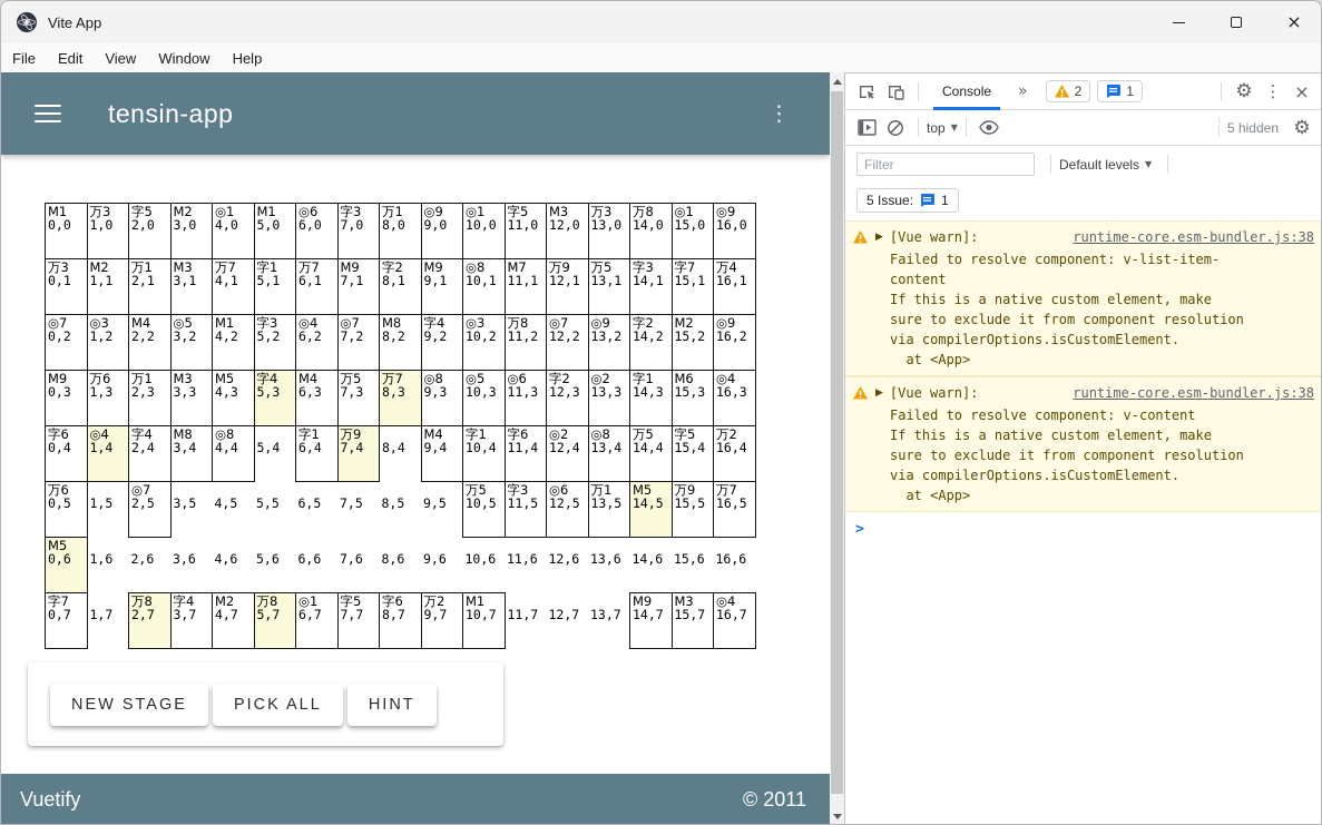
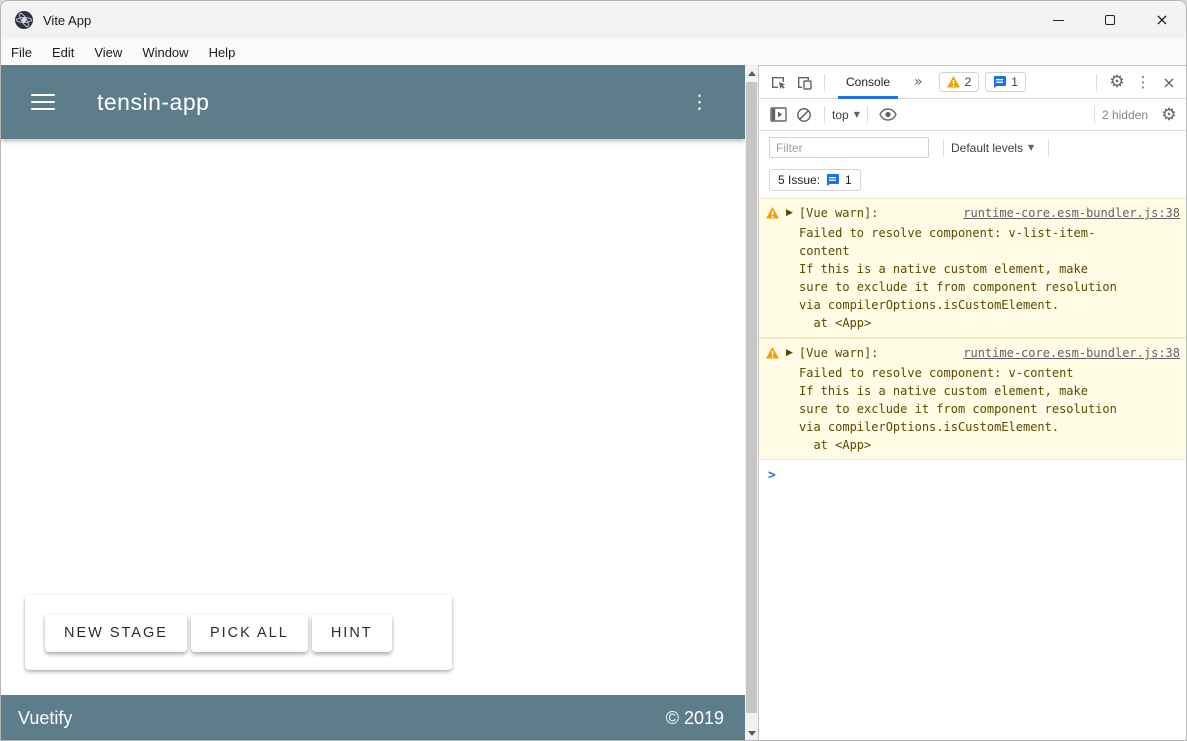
  Vite App
  ×
  File
  Edit
  View
  Window
  Help
  tensin-app
  ⋮
- M10,0	万31,0	字52,0	M23,0	◎14,0	M15,0	◎66,0	字37,0	万18,0	◎99,0	◎110,0	字511,0	M312,0	万313,0	万814,0	◎115,0	◎916,0
- 万30,1	M21,1	万12,1	M33,1	万74,1	字15,1	万76,1	M97,1	字28,1	M99,1	◎810,1	M711,1	万912,1	万513,1	字314,1	字715,1	万416,1
- ◎70,2	◎31,2	M42,2	◎53,2	M14,2	字35,2	◎46,2	◎77,2	M88,2	字49,2	◎310,2	万811,2	◎712,2	◎913,2	字214,2	M215,2	◎916,2
- M90,3	万61,3	万12,3	M33,3	M54,3	字45,3	M46,3	万57,3	万78,3	◎89,3	◎510,3	◎611,3	字212,3	◎213,3	字114,3	M615,3	◎416,3
- 字60,4	◎41,4	字42,4	M83,4	◎84,4	5,4	字16,4	万97,4	8,4	M49,4	字110,4	字611,4	◎212,4	◎813,4	万514,4	字515,4	万216,4
- 万60,5	1,5	◎72,5	3,5	4,5	5,5	6,5	7,5	8,5	9,5	万510,5	字311,5	◎612,5	万113,5	M514,5	万915,5	万716,5
- M50,6	1,6	2,6	3,6	4,6	5,6	6,6	7,6	8,6	9,6	10,6	11,6	12,6	13,6	14,6	15,6	16,6
- 字70,7	1,7	万82,7	字43,7	M24,7	万85,7	◎16,7	字57,7	字68,7	万29,7	M110,7	11,7	12,7	13,7	M914,7	M315,7	◎416,7
  NEW STAGE
  PICK ALL
  HINT
  Vuetify
- © 2011
+ © 2019
  Console
  »
  2
  1
  ⚙
  ⋮
  ×
  top
  ▼
- 5 hidden
+ 2 hidden
  ⚙
  Filter
  Default levels
  ▼
  5 Issue:
  1
  ▶
  [Vue warn]:
  runtime-core.esm-bundler.js:38
  Failed to resolve component: v-list-item-
  content
  If this is a native custom element, make
  sure to exclude it from component resolution
  via compilerOptions.isCustomElement.
  at <App>
  ▶
  [Vue warn]:
  runtime-core.esm-bundler.js:38
  Failed to resolve component: v-content
  If this is a native custom element, make
  sure to exclude it from component resolution
  via compilerOptions.isCustomElement.
  at <App>
  >
